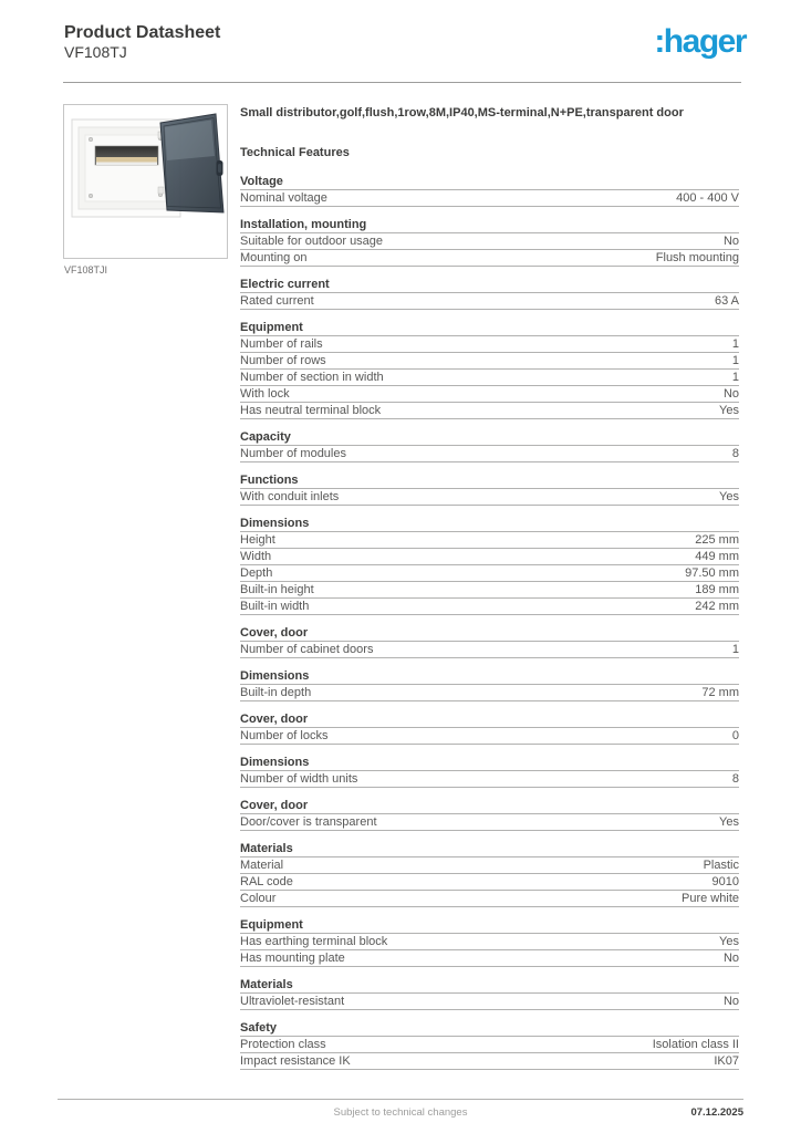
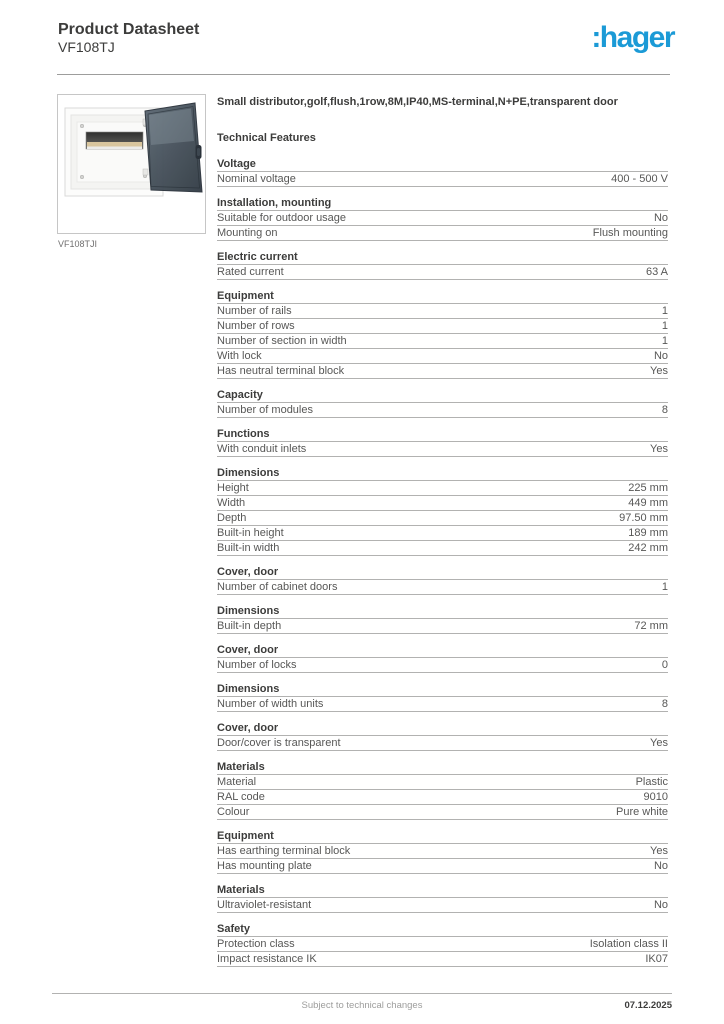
  Product Datasheet
  VF108TJ
  :hager
  VF108TJI
  Small distributor,golf,flush,1row,8M,IP40,MS-terminal,N+PE,transparent door
  Technical Features
  Voltage
  Nominal voltage
- 400 - 400 V
+ 400 - 500 V
  Installation, mounting
  Suitable for outdoor usage
  No
  Mounting on
  Flush mounting
  Electric current
  Rated current
  63 A
  Equipment
  Number of rails
  1
  Number of rows
  1
  Number of section in width
  1
  With lock
  No
  Has neutral terminal block
  Yes
  Capacity
  Number of modules
  8
  Functions
  With conduit inlets
  Yes
  Dimensions
  Height
  225 mm
  Width
  449 mm
  Depth
  97.50 mm
  Built-in height
  189 mm
  Built-in width
  242 mm
  Cover, door
  Number of cabinet doors
  1
  Dimensions
  Built-in depth
  72 mm
  Cover, door
  Number of locks
  0
  Dimensions
  Number of width units
  8
  Cover, door
  Door/cover is transparent
  Yes
  Materials
  Material
  Plastic
  RAL code
  9010
  Colour
  Pure white
  Equipment
  Has earthing terminal block
  Yes
  Has mounting plate
  No
  Materials
  Ultraviolet-resistant
  No
  Safety
  Protection class
  Isolation class II
  Impact resistance IK
  IK07
  Subject to technical changes
  07.12.2025
